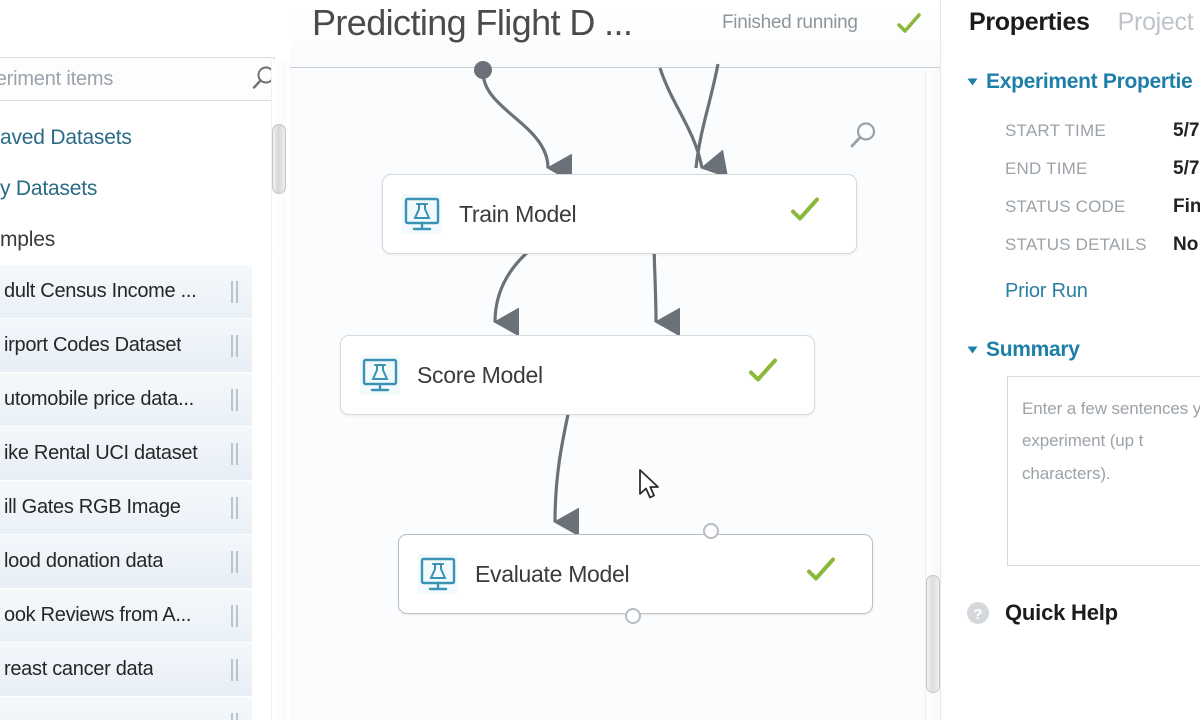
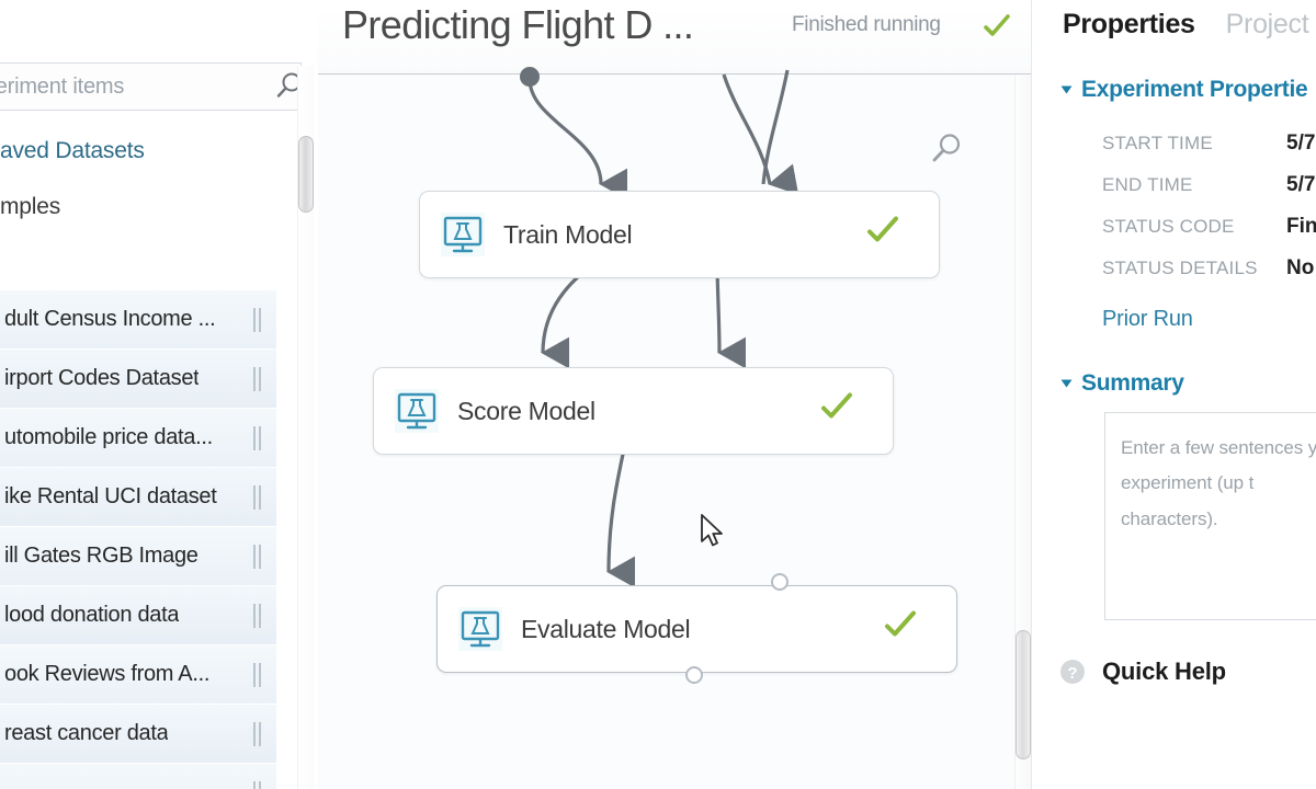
  eriment items
  aved Datasets
- y Datasets
  mples
  dult Census Income ...
  irport Codes Dataset
  utomobile price data...
  ike Rental UCI dataset
  ill Gates RGB Image
  lood donation data
  ook Reviews from A...
  reast cancer data
  Predicting Flight D ...
  Finished running
  Train Model
  Score Model
  Evaluate Model
  Properties
  Project
  Experiment Propertie
  START TIME
  5/7
  END TIME
  5/7
  STATUS CODE
  Fin
  STATUS DETAILS
  No
  Prior Run
  Summary
  Enter a few sentences y experiment (up t characters).
  ?
  Quick Help
